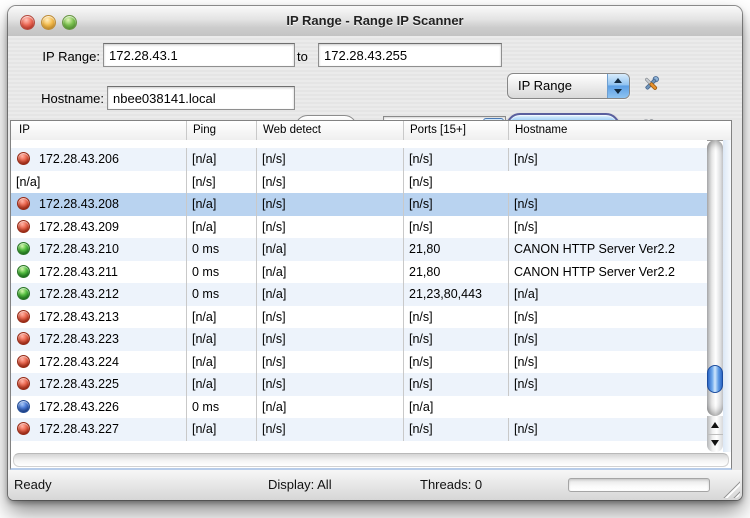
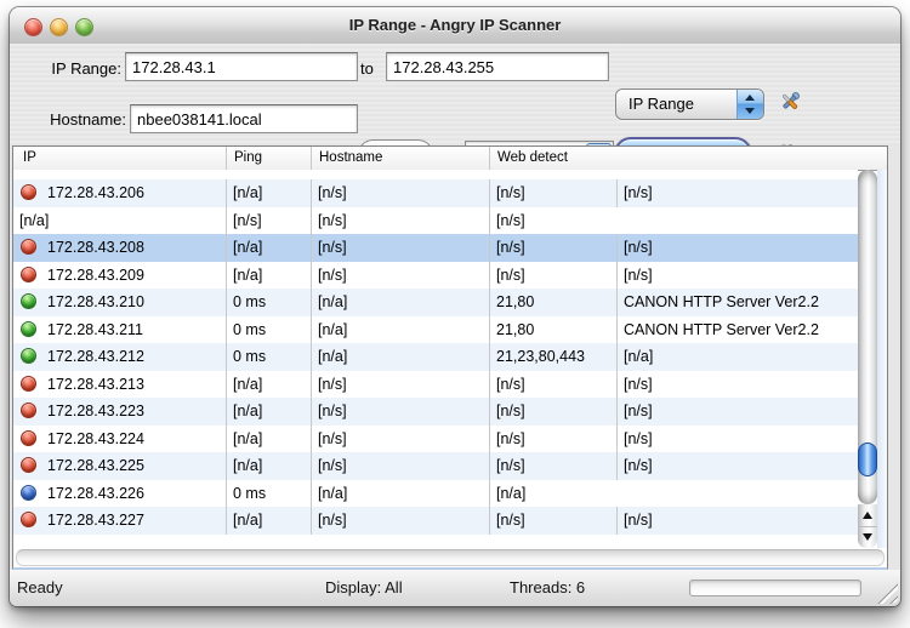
- IP Range - Range IP Scanner
+ IP Range - Angry IP Scanner
  IP Range:
  172.28.43.1
  to
  172.28.43.255
  IP Range
  Hostname:
  nbee038141.local
  IP
  Ping
- Web detect
+ Hostname
- Ports [15+]
- Hostname
+ Web detect
  172.28.43.206
  [n/a]
  [n/s]
  [n/s]
  [n/s]
  [n/a]
  [n/s]
  [n/s]
  [n/s]
  172.28.43.208
  [n/a]
  [n/s]
  [n/s]
  [n/s]
  172.28.43.209
  [n/a]
  [n/s]
  [n/s]
  [n/s]
  172.28.43.210
  0 ms
  [n/a]
  21,80
  CANON HTTP Server Ver2.2
  172.28.43.211
  0 ms
  [n/a]
  21,80
  CANON HTTP Server Ver2.2
  172.28.43.212
  0 ms
  [n/a]
  21,23,80,443
  [n/a]
  172.28.43.213
  [n/a]
  [n/s]
  [n/s]
  [n/s]
  172.28.43.223
  [n/a]
  [n/s]
  [n/s]
  [n/s]
  172.28.43.224
  [n/a]
  [n/s]
  [n/s]
  [n/s]
  172.28.43.225
  [n/a]
  [n/s]
  [n/s]
  [n/s]
  172.28.43.226
  0 ms
  [n/a]
  [n/a]
  172.28.43.227
  [n/a]
  [n/s]
  [n/s]
  [n/s]
  Ready
  Display: All
- Threads: 0
+ Threads: 6
